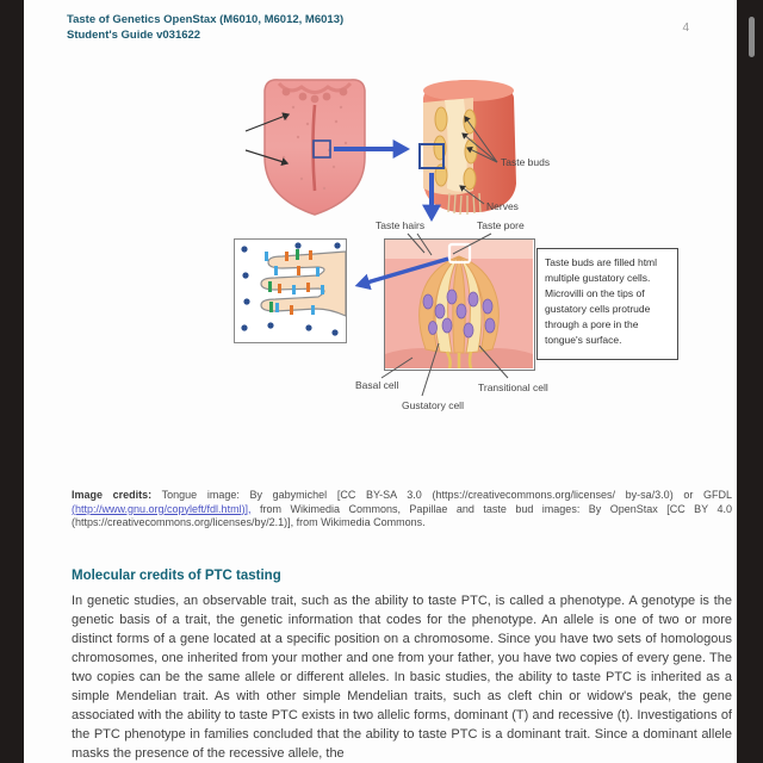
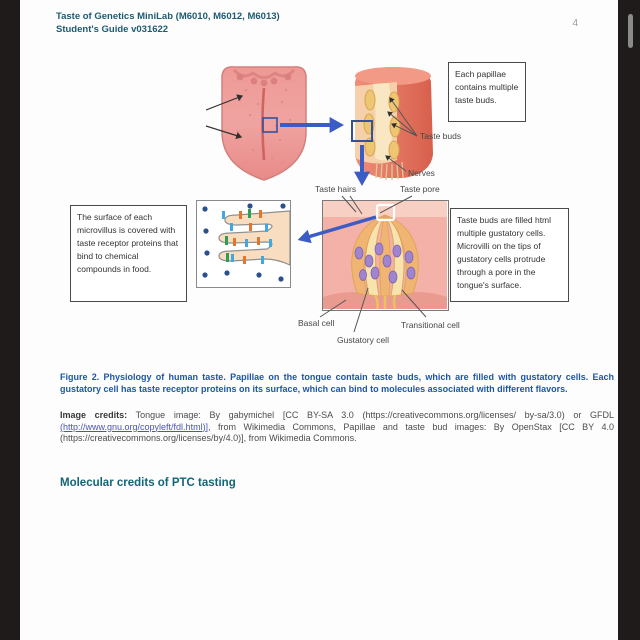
- Taste of Genetics OpenStax (M6010, M6012, M6013)
+ Taste of Genetics MiniLab (M6010, M6012, M6013)
  Student's Guide v031622
  4
+ Each papillae contains multiple taste buds.
+ The surface of each microvillus is covered with taste receptor proteins that bind to chemical compounds in food.
  Taste buds are filled html multiple gustatory cells. Microvilli on the tips of gustatory cells protrude through a pore in the tongue's surface.
  Taste buds
  Nerves
  Taste hairs
  Taste pore
  Basal cell
  Gustatory cell
  Transitional cell
+ Figure 2. Physiology of human taste. Papillae on the tongue contain taste buds, which are filled with gustatory cells. Each gustatory cell has taste receptor proteins on its surface, which can bind to molecules associated with different flavors.
- Image credits: Tongue image: By gabymichel [CC BY-SA 3.0 (https://creativecommons.org/licenses/ by-sa/3.0) or GFDL (http://www.gnu.org/copyleft/fdl.html)], from Wikimedia Commons, Papillae and taste bud images: By OpenStax [CC BY 4.0 (https://creativecommons.org/licenses/by/2.1)], from Wikimedia Commons.
+ Image credits: Tongue image: By gabymichel [CC BY-SA 3.0 (https://creativecommons.org/licenses/ by-sa/3.0) or GFDL (http://www.gnu.org/copyleft/fdl.html)], from Wikimedia Commons, Papillae and taste bud images: By OpenStax [CC BY 4.0 (https://creativecommons.org/licenses/by/4.0)], from Wikimedia Commons.
  Molecular credits of PTC tasting
- In genetic studies, an observable trait, such as the ability to taste PTC, is called a phenotype. A genotype is the genetic basis of a trait, the genetic information that codes for the phenotype. An allele is one of two or more distinct forms of a gene located at a specific position on a chromosome. Since you have two sets of homologous chromosomes, one inherited from your mother and one from your father, you have two copies of every gene. The two copies can be the same allele or different alleles. In basic studies, the ability to taste PTC is inherited as a simple Mendelian trait. As with other simple Mendelian traits, such as cleft chin or widow's peak, the gene associated with the ability to taste PTC exists in two allelic forms, dominant (T) and recessive (t). Investigations of the PTC phenotype in families concluded that the ability to taste PTC is a dominant trait. Since a dominant allele masks the presence of the recessive allele, the
